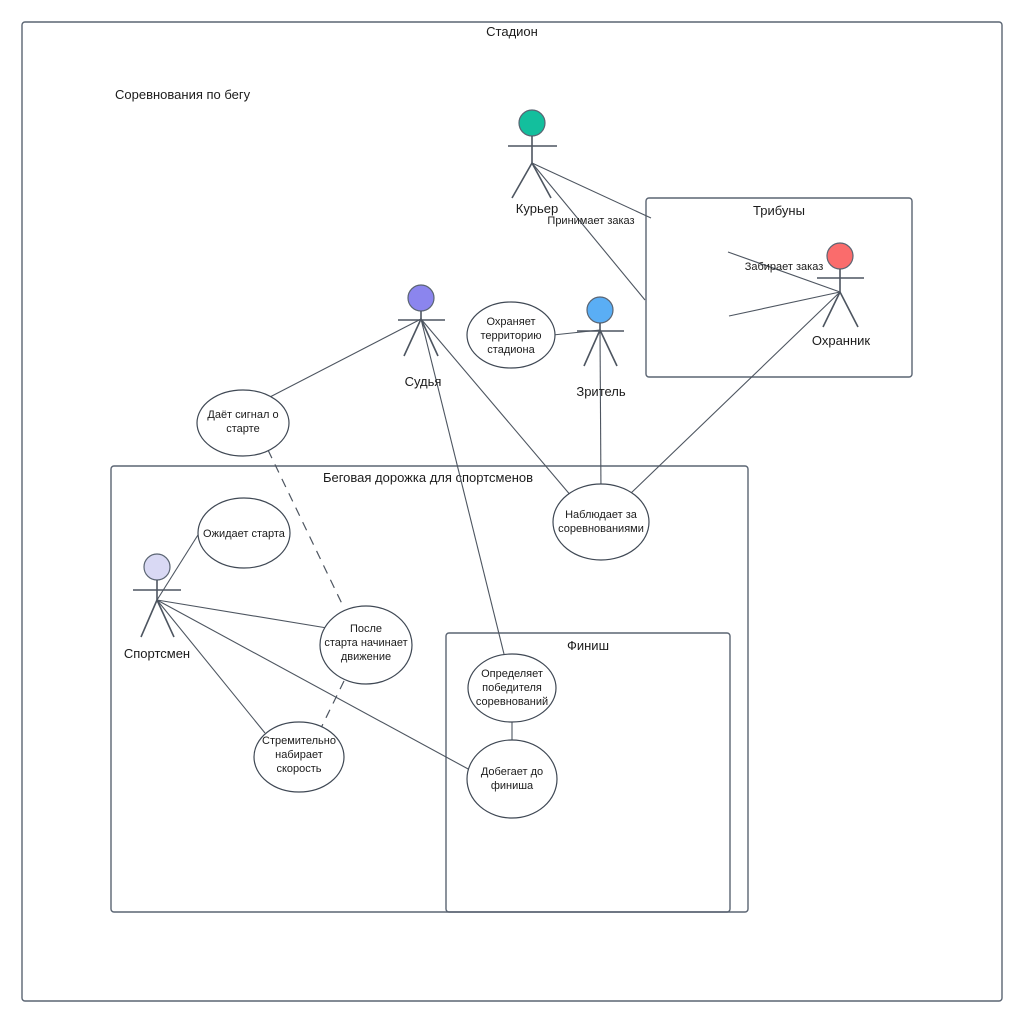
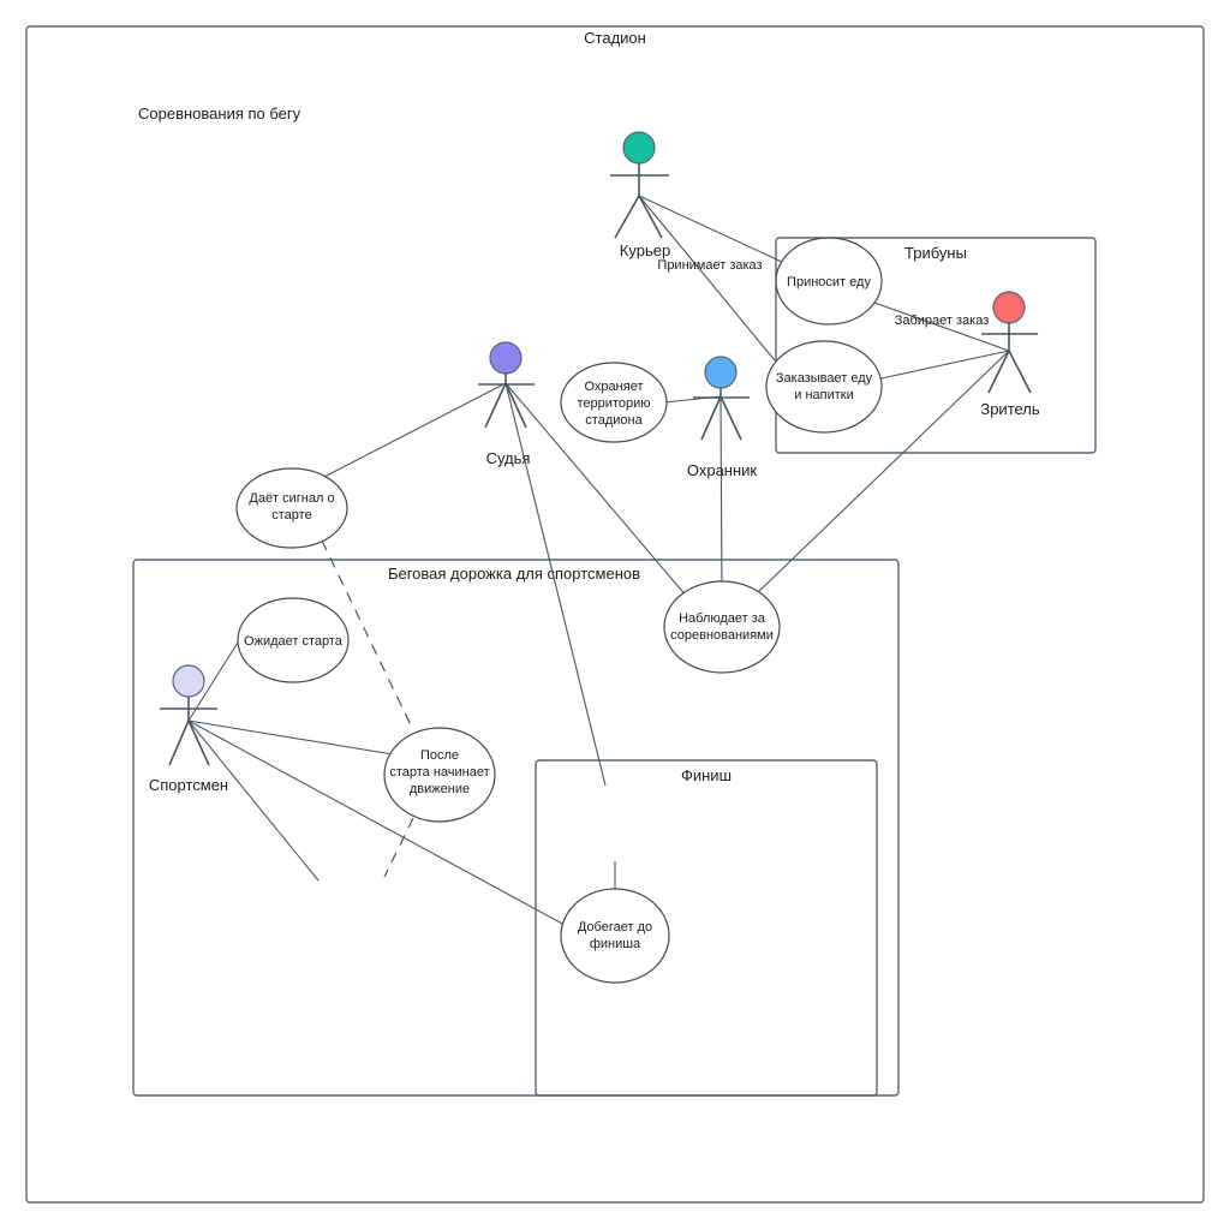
  Стадион
  Соревнования по бегу
  Трибуны
  Беговая дорожка для спортсменов
  Финиш
+ Приносит еду
+ Заказывает еду
+ и напитки
  Охраняет
  территорию
  стадиона
  Даёт сигнал о
  старте
  Ожидает старта
  Наблюдает за
  соревнованиями
  После
  старта начинает
  движение
- Стремительно
- набирает
- скорость
- Определяет
- победителя
- соревнований
  Добегает до
  финиша
  Курьер
- Охранник
+ Зритель
  Судья
- Зритель
+ Охранник
  Спортсмен
  Принимает заказ
  Забирает заказ
